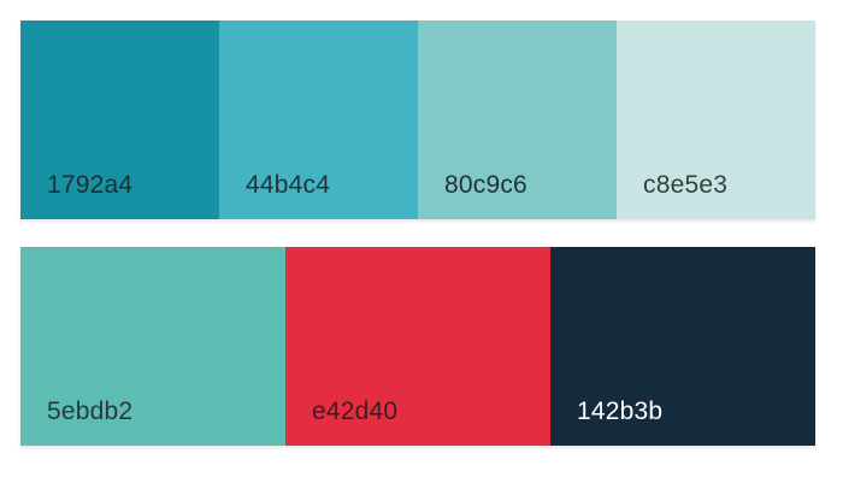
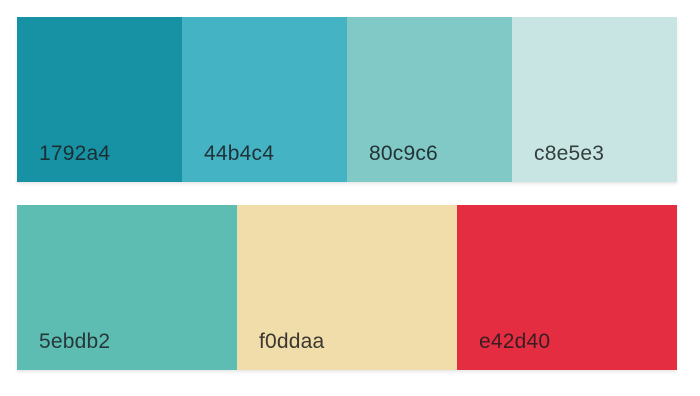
  1792a4
  44b4c4
  80c9c6
  c8e5e3
  5ebdb2
+ f0ddaa
  e42d40
- 142b3b
